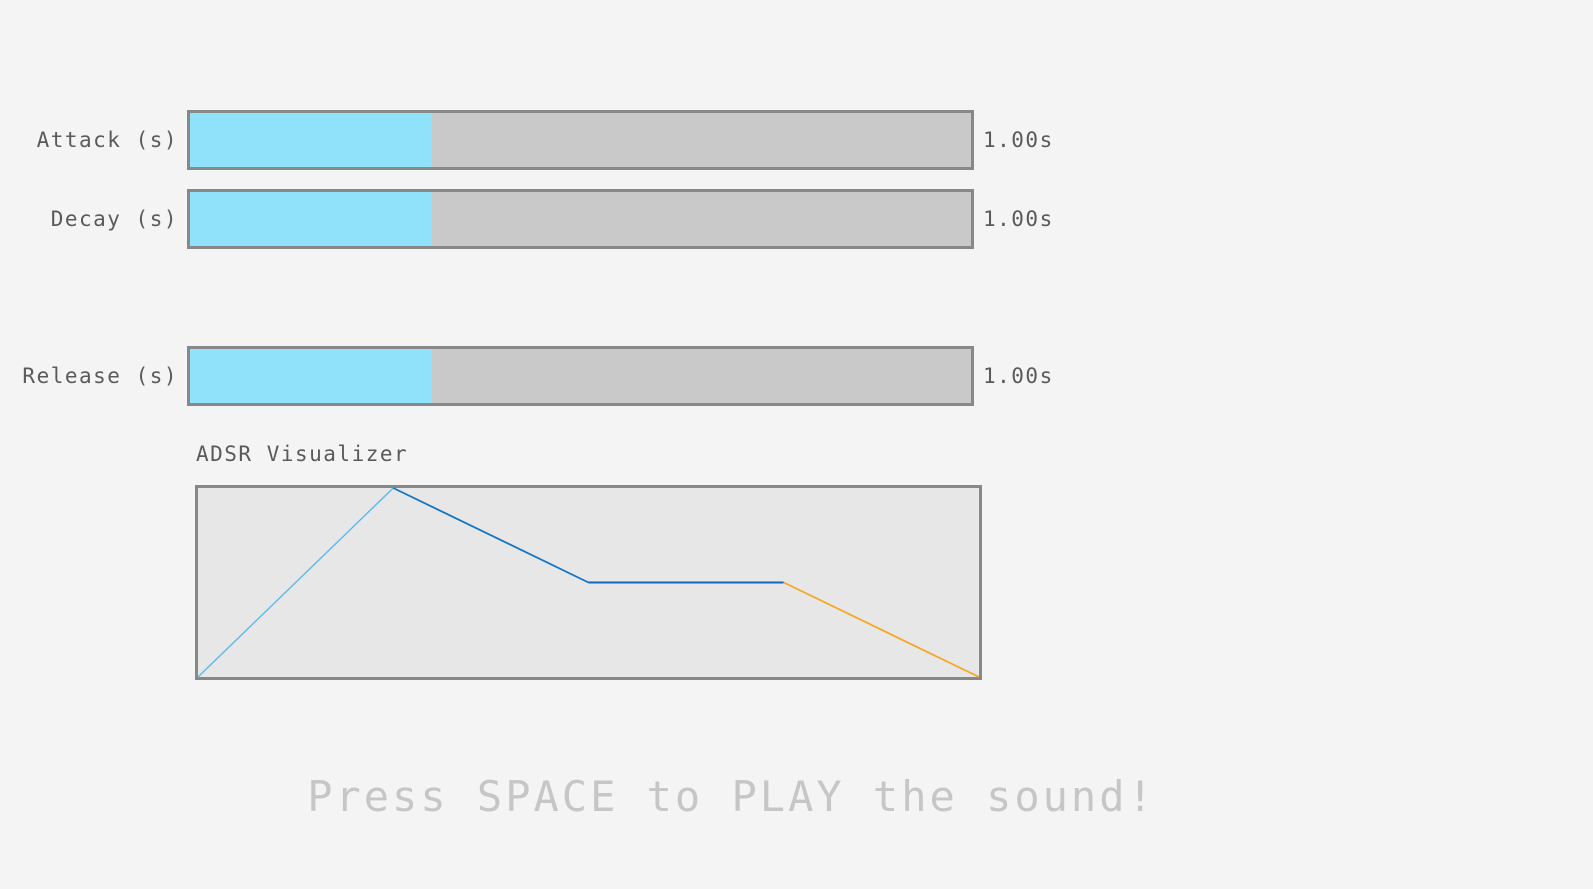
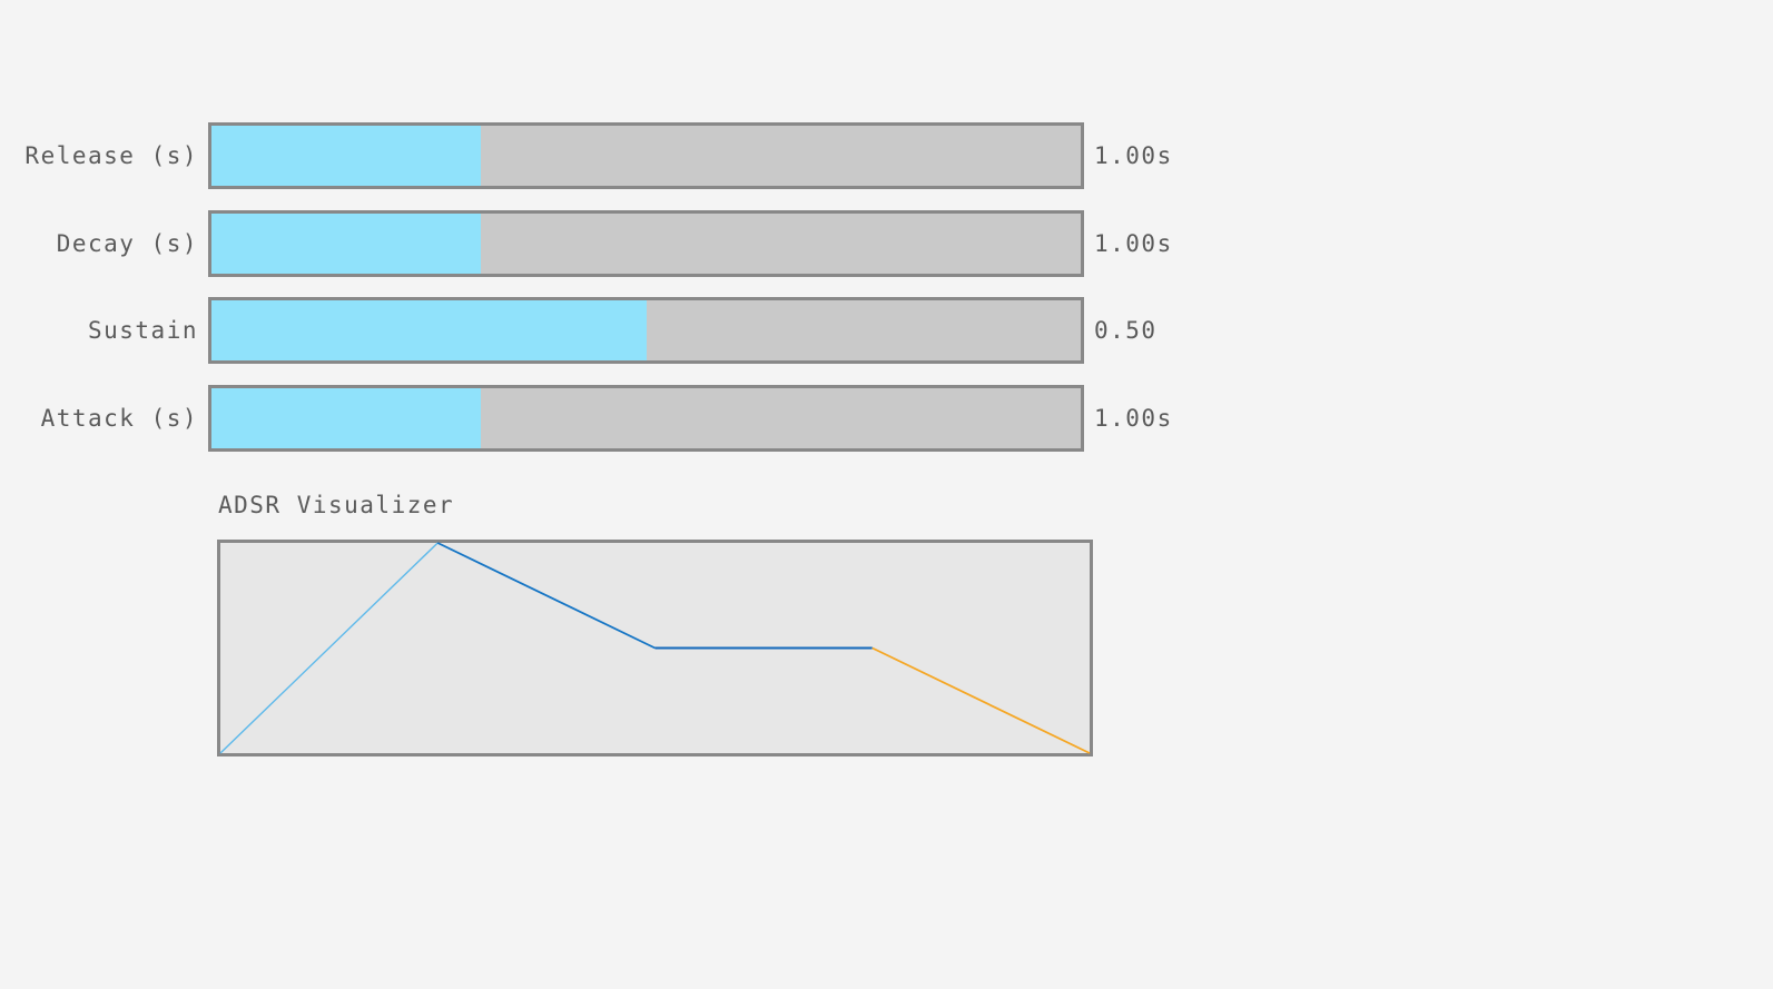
- Attack (s)
+ Release (s)
  1.00s
  Decay (s)
  1.00s
+ Sustain
+ 0.50
- Release (s)
+ Attack (s)
  1.00s
  ADSR Visualizer
- Press SPACE to PLAY the sound!
